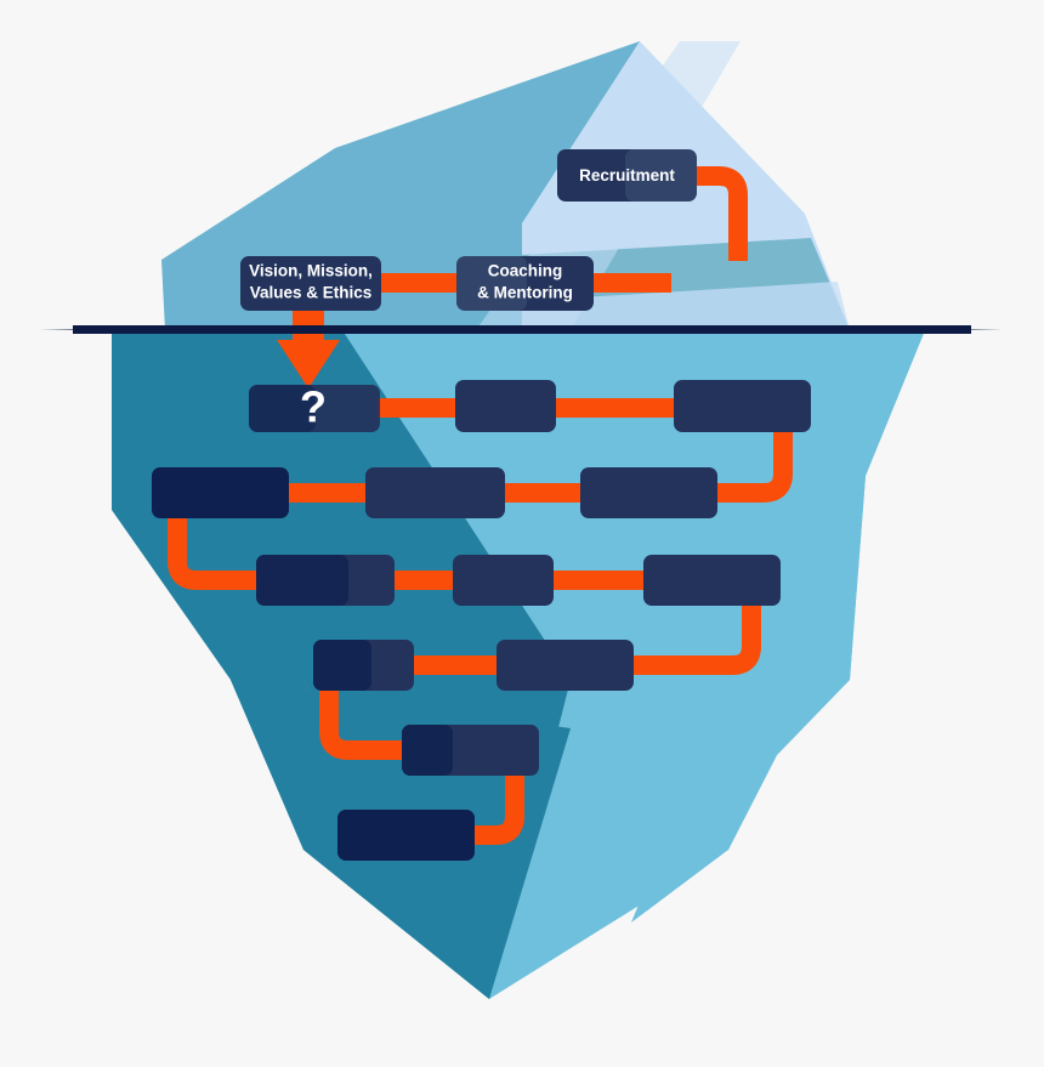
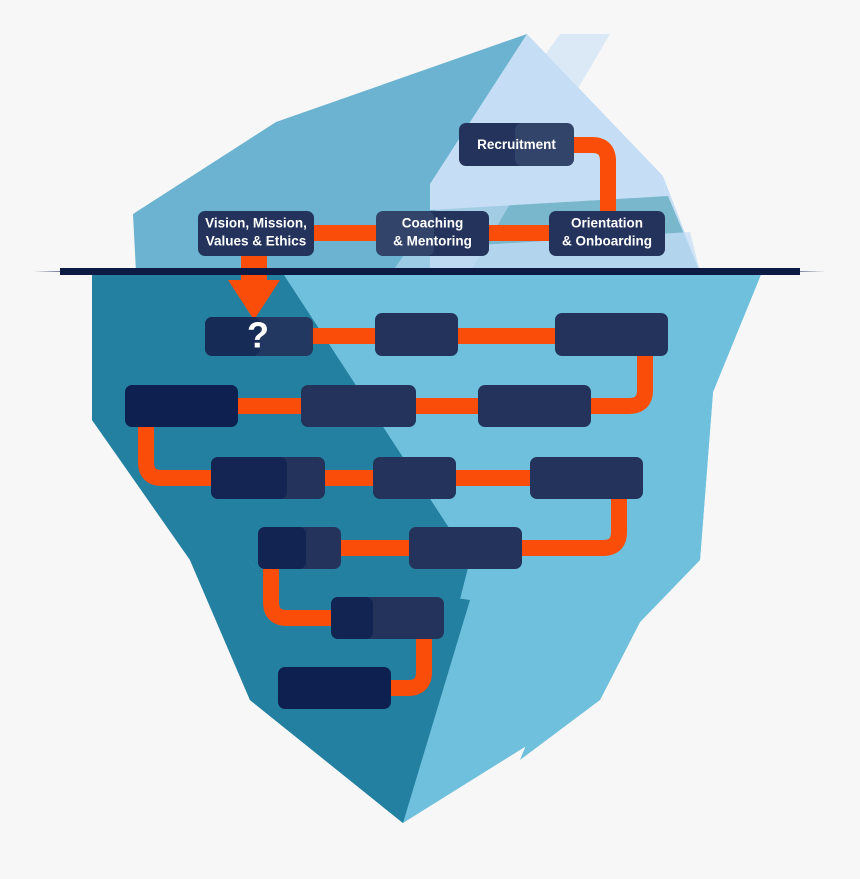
  ?
  Recruitment
+ Orientation
+ & Onboarding
  Coaching
  & Mentoring
  Vision, Mission,
  Values & Ethics
